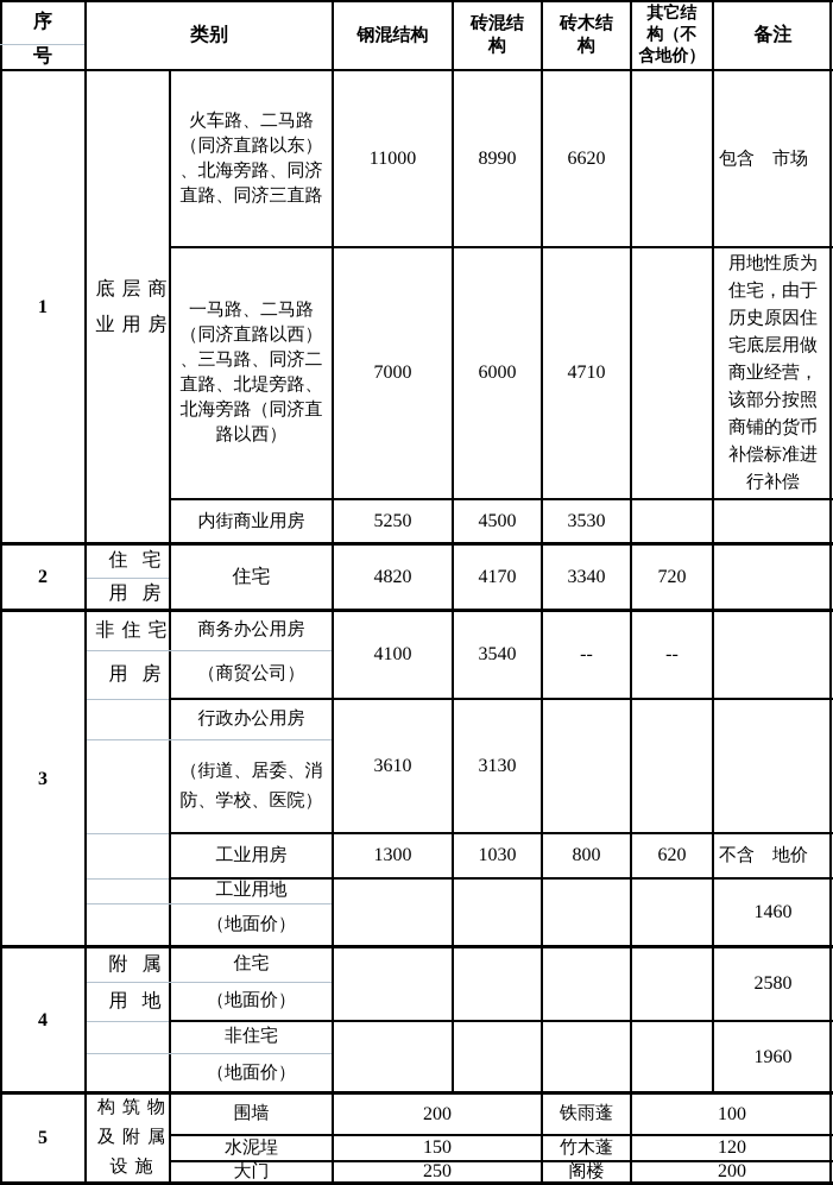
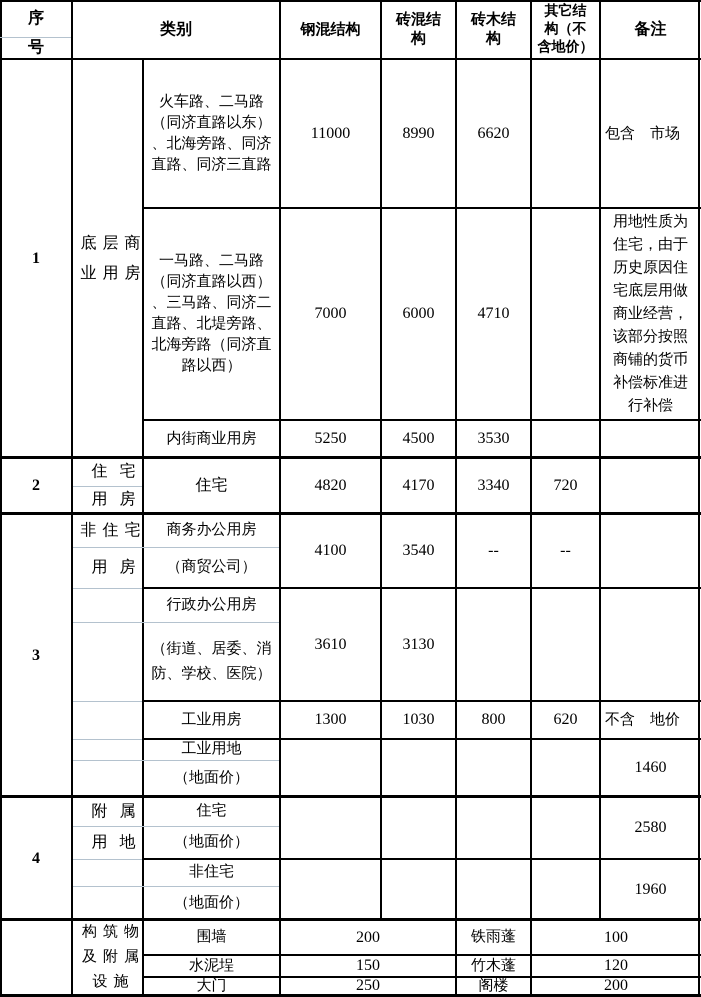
  序
  号
  类别
  钢混结构
  砖混结
  构
  砖木结
  构
  其它结
  构（不
  含地价）
  备注
  1
  底层商
  业用房
  火车路、二马路
  （同济直路以东）
  、北海旁路、同济
  直路、同济三直路
  11000
  8990
  6620
  包含 市场
  一马路、二马路
  （同济直路以西）
  、三马路、同济二
  直路、北堤旁路、
  北海旁路（同济直
  路以西）
  7000
  6000
  4710
  用地性质为
  住宅，由于
  历史原因住
  宅底层用做
  商业经营，
  该部分按照
  商铺的货币
  补偿标准进
  行补偿
  内街商业用房
  5250
  4500
  3530
  2
  住宅
  用房
  住宅
  4820
  4170
  3340
  720
  3
  非住宅
  用房
  商务办公用房
  （商贸公司）
  4100
  3540
  --
  --
  行政办公用房
  （街道、居委、消
  防、学校、医院）
  3610
  3130
  工业用房
  1300
  1030
  800
  620
  不含 地价
  工业用地
  （地面价）
  1460
  4
  附属
  用地
  住宅
  （地面价）
  2580
  非住宅
  （地面价）
  1960
- 5
  构筑物
  及附属
  设施
  围墙
  200
  铁雨蓬
  100
  水泥埕
  150
  竹木蓬
  120
  大门
  250
  阁楼
  200
